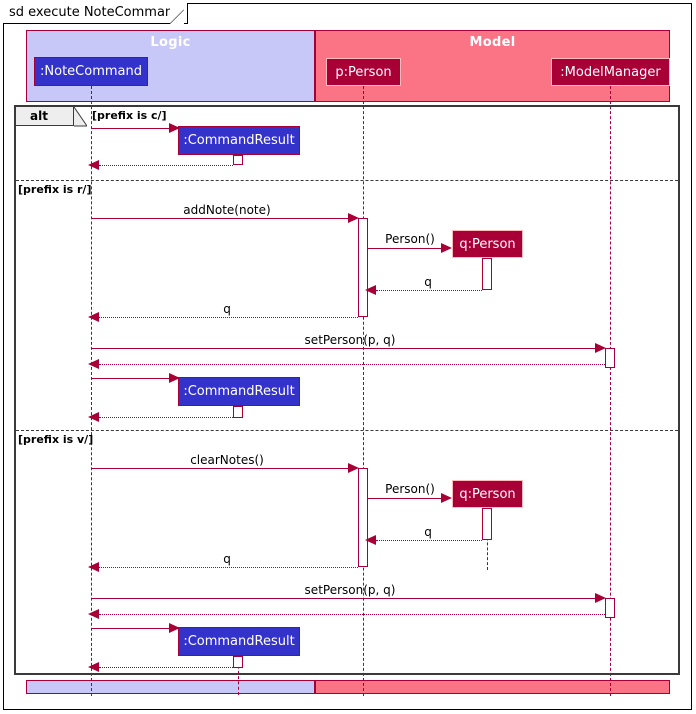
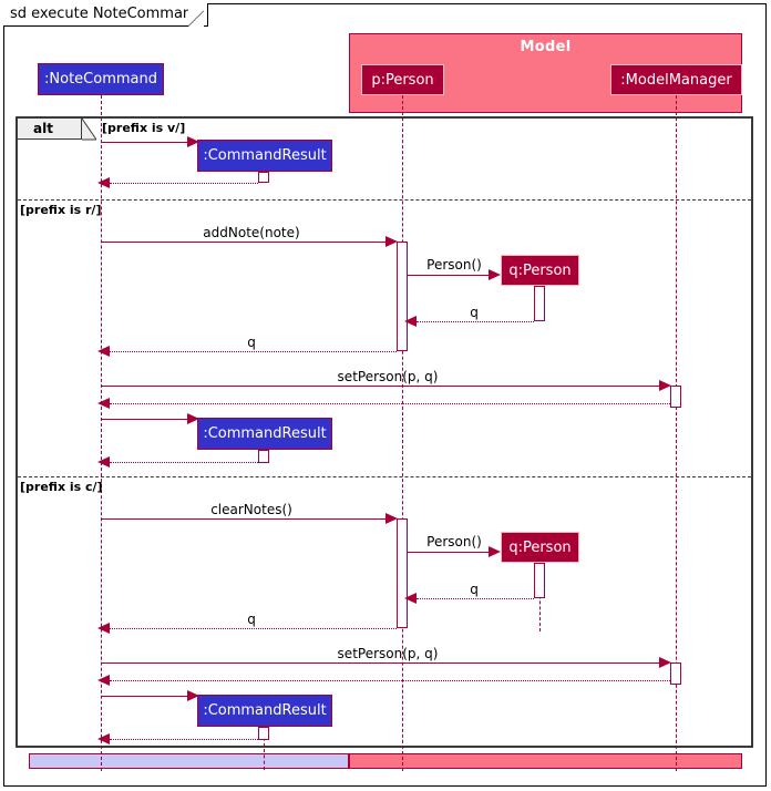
  sd execute NoteComman
- Logic
  Model
  :NoteCommand
  p:Person
  :ModelManager
  alt
- [prefix is c/]
+ [prefix is v/]
  [prefix is r/]
- [prefix is v/]
+ [prefix is c/]
  :CommandResult
  addNote(note)
  Person()
  q:Person
  q
  q
  setPerson(p, q)
  :CommandResult
  clearNotes()
  Person()
  q:Person
  q
  q
  setPerson(p, q)
  :CommandResult
